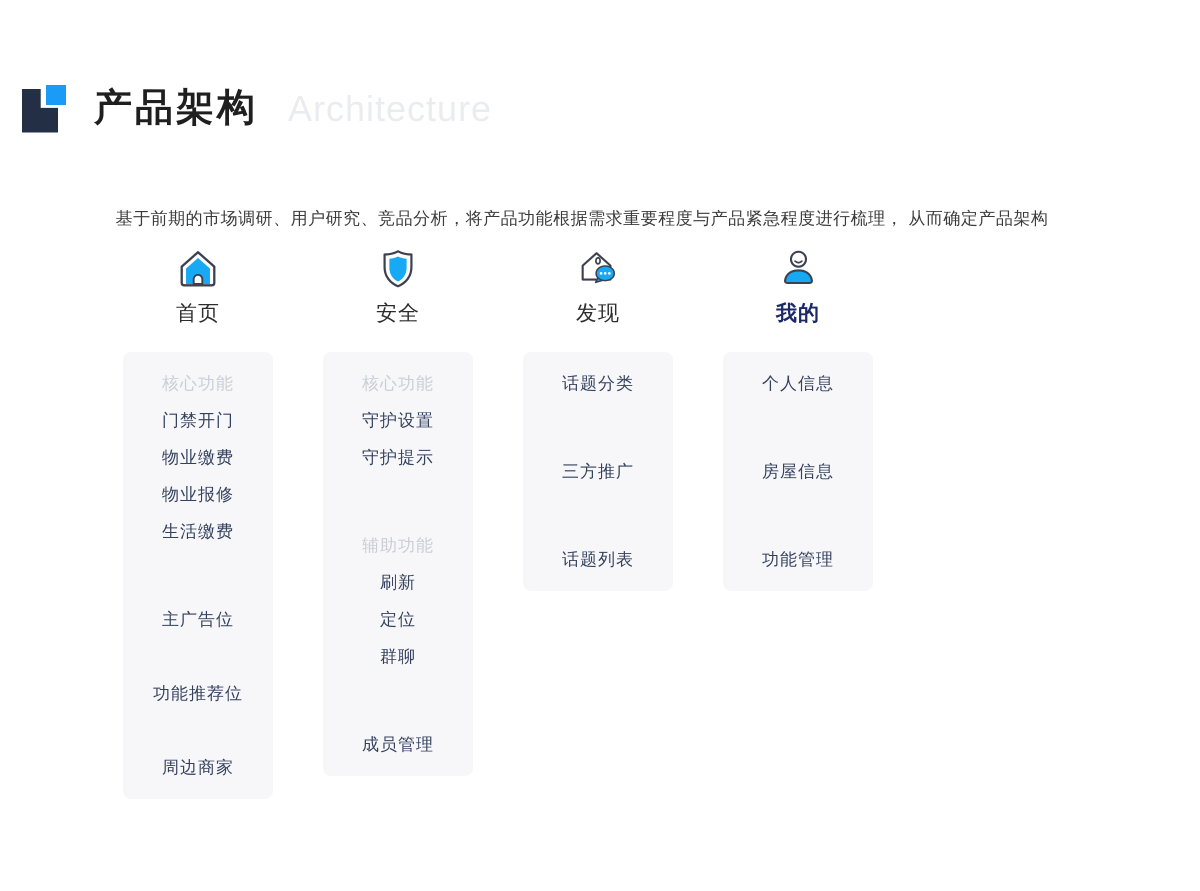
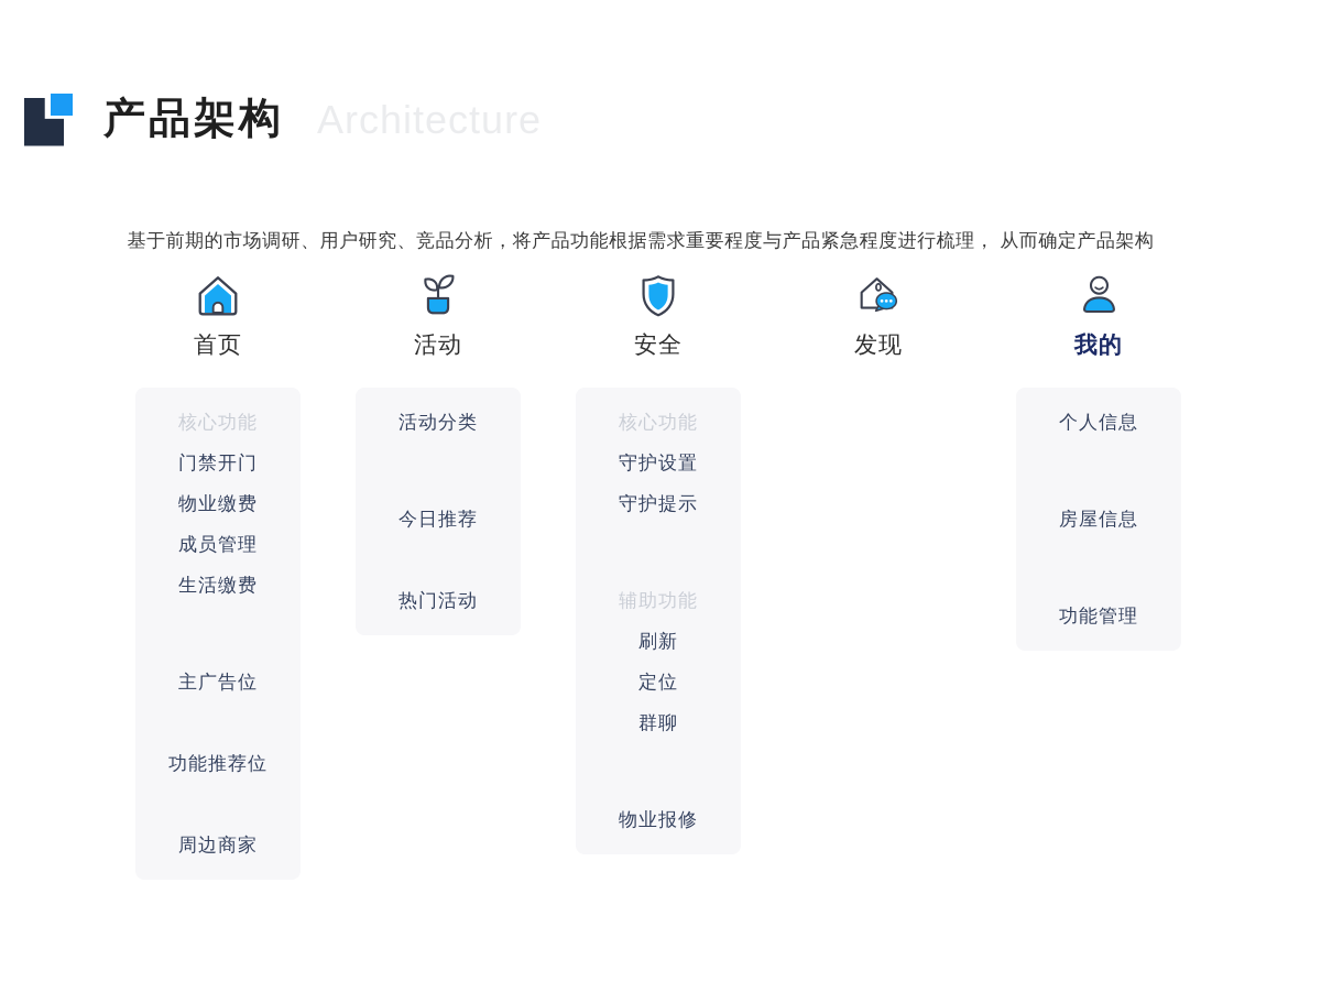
  产品架构
  基于前期的市场调研、用户研究、竞品分析，将产品功能根据需求重要程度与产品紧急程度进行梳理， 从而确定产品架构
  首页
  核心功能
  门禁开门
  物业缴费
- 物业报修
+ 成员管理
  生活缴费
  主广告位
  功能推荐位
  周边商家
+ 活动
+ 活动分类
+ 今日推荐
+ 热门活动
  安全
  核心功能
  守护设置
  守护提示
  辅助功能
  刷新
  定位
  群聊
- 成员管理
+ 物业报修
  发现
- 话题分类
- 三方推广
- 话题列表
  我的
  个人信息
  房屋信息
  功能管理
